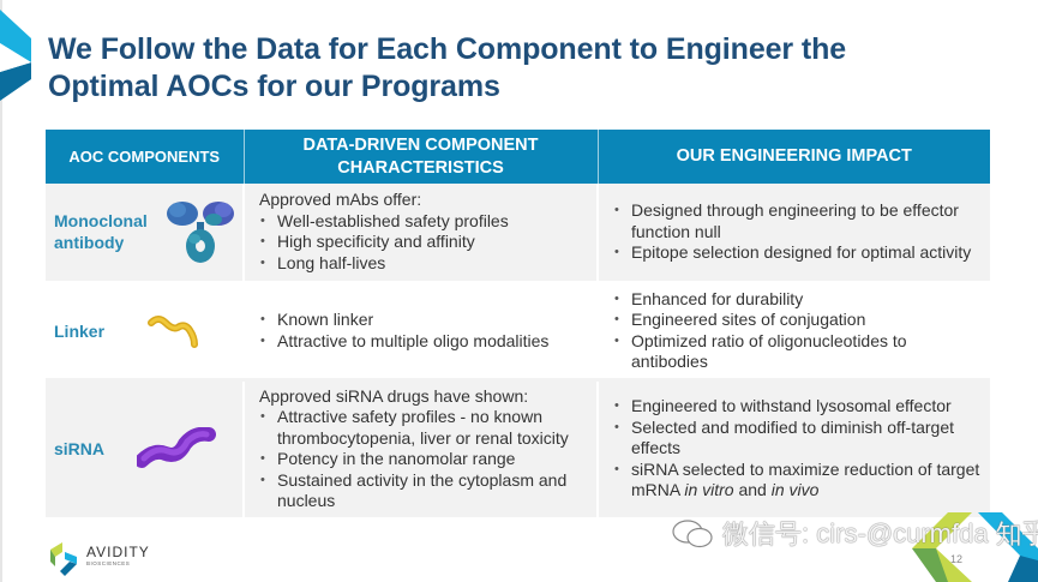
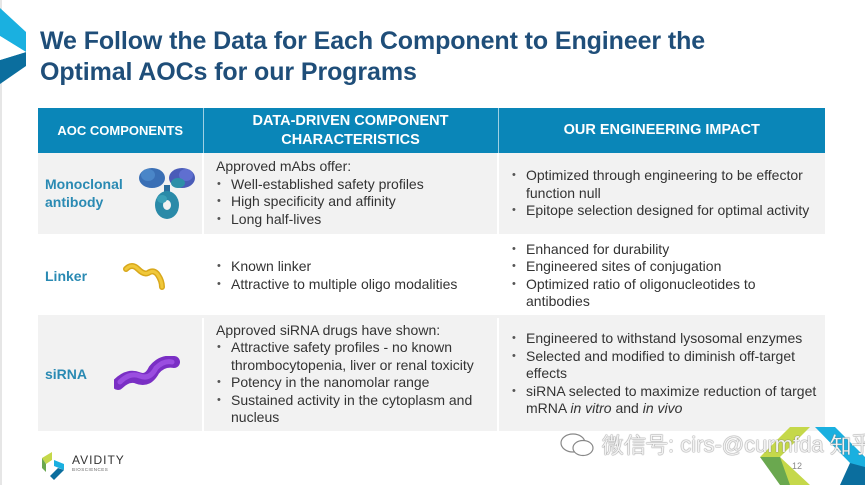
  We Follow the Data for Each Component to Engineer the
  Optimal AOCs for our Programs
  AOC COMPONENTS	DATA-DRIVEN COMPONENT CHARACTERISTICS	OUR ENGINEERING IMPACT
- Monoclonal antibody	Approved mAbs offer: Well-established safety profiles High specificity and affinity Long half-lives	Designed through engineering to be effector function null Epitope selection designed for optimal activity
+ Monoclonal antibody	Approved mAbs offer: Well-established safety profiles High specificity and affinity Long half-lives	Optimized through engineering to be effector function null Epitope selection designed for optimal activity
  Linker	Known linker Attractive to multiple oligo modalities	Enhanced for durability Engineered sites of conjugation Optimized ratio of oligonucleotides to antibodies
- siRNA	Approved siRNA drugs have shown: Attractive safety profiles - no known thrombocytopenia, liver or renal toxicity Potency in the nanomolar range Sustained activity in the cytoplasm and nucleus	Engineered to withstand lysosomal effector Selected and modified to diminish off-target effects siRNA selected to maximize reduction of target mRNA in vitro and in vivo
+ siRNA	Approved siRNA drugs have shown: Attractive safety profiles - no known thrombocytopenia, liver or renal toxicity Potency in the nanomolar range Sustained activity in the cytoplasm and nucleus	Engineered to withstand lysosomal enzymes Selected and modified to diminish off-target effects siRNA selected to maximize reduction of target mRNA in vitro and in vivo
  AVIDITY
  微信号: cirs-@curmfda 知乎
  12
